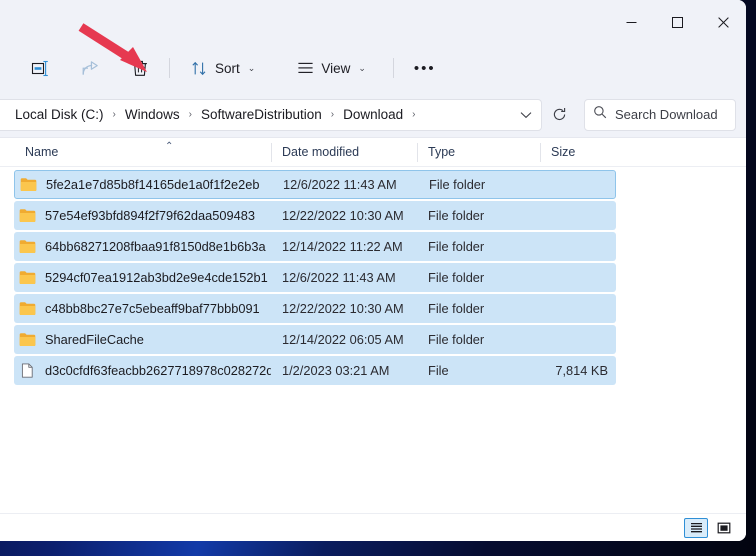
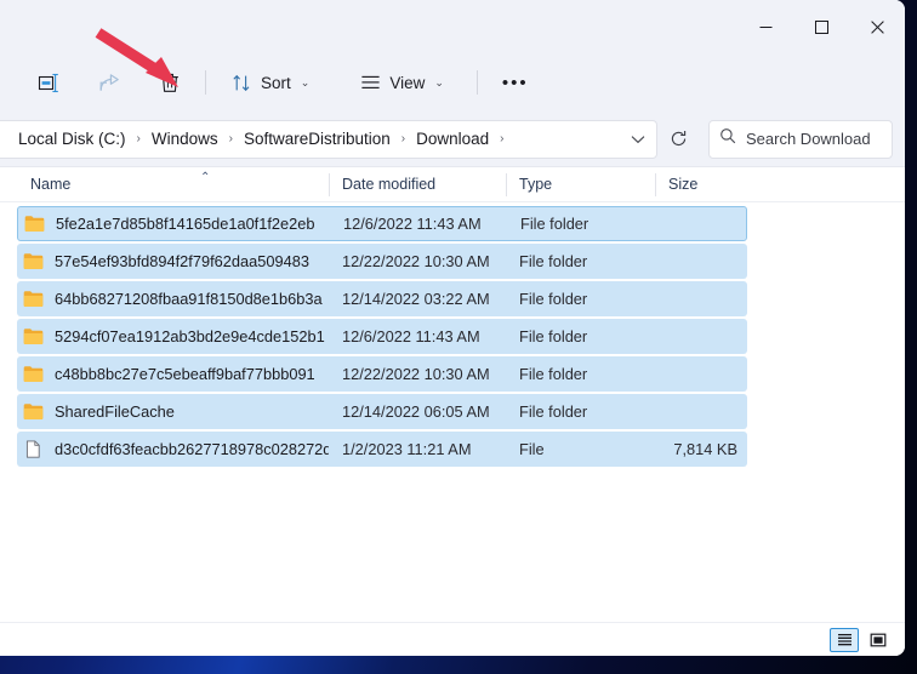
  Sort
  ⌄
  View
  ⌄
  •••
  Local Disk (C:)
  ›
  Windows
  ›
  SoftwareDistribution
  ›
  Download
  ›
  Search Download
  Name
  ⌃
  Date modified
  Type
  Size
  5fe2a1e7d85b8f14165de1a0f1f2e2eb
  12/6/2022 11:43 AM
  File folder
  57e54ef93bfd894f2f79f62daa509483
  12/22/2022 10:30 AM
  File folder
  64bb68271208fbaa91f8150d8e1b6b3a
- 12/14/2022 11:22 AM
+ 12/14/2022 03:22 AM
  File folder
  5294cf07ea1912ab3bd2e9e4cde152b1
  12/6/2022 11:43 AM
  File folder
  c48bb8bc27e7c5ebeaff9baf77bbb091
  12/22/2022 10:30 AM
  File folder
  SharedFileCache
  12/14/2022 06:05 AM
  File folder
  d3c0cfdf63feacbb2627718978c028272d
- 1/2/2023 03:21 AM
+ 1/2/2023 11:21 AM
  File
  7,814 KB
